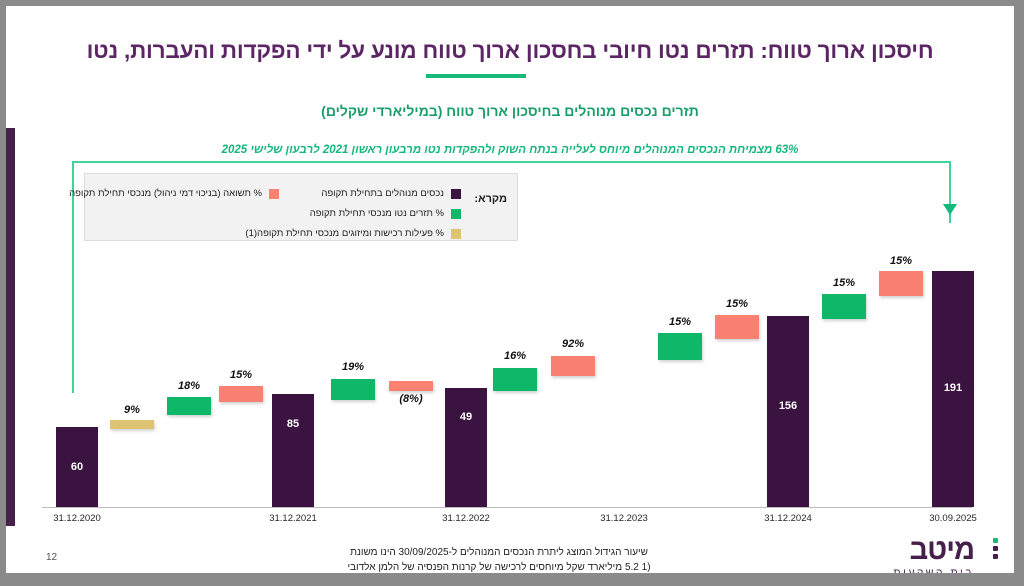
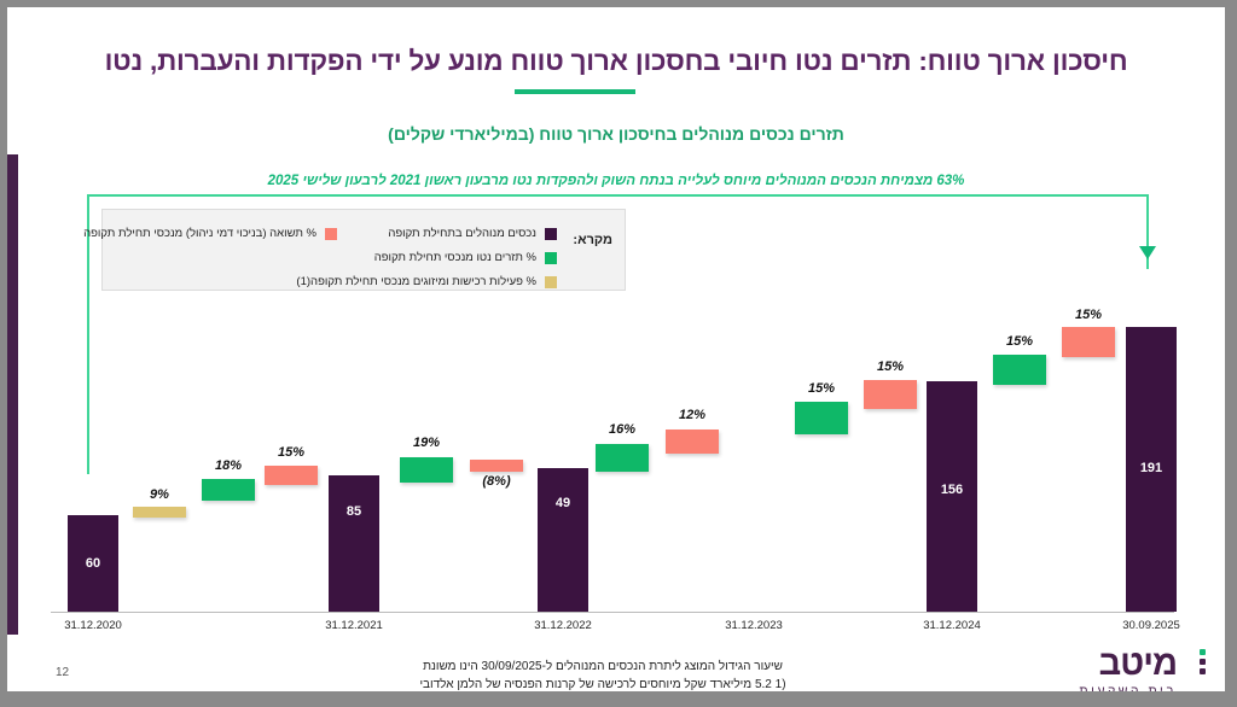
  חיסכון ארוך טווח: תזרים נטו חיובי בחסכון ארוך טווח מונע על ידי הפקדות והעברות, נטו
  תזרים נכסים מנוהלים בחיסכון ארוך טווח (במיליארדי שקלים)
  63% מצמיחת הנכסים המנוהלים מיוחס לעלייה בנתח השוק ולהפקדות נטו מרבעון ראשון 2021 לרבעון שלישי 2025
  מקרא:
  נכסים מנוהלים בתחילת תקופה
  % תזרים נטו מנכסי תחילת תקופה
  % פעילות רכישות ומיזוגים מנכסי תחילת תקופה(1)
  % תשואה (בניכוי דמי ניהול) מנכסי תחילת תקופה
  60
  85
  49
  156
  191
  9%
  18%
  15%
  19%
  (8%)
  16%
- 92%
+ 12%
  15%
  15%
  15%
  15%
  31.12.2020
  31.12.2021
  31.12.2022
  31.12.2023
  31.12.2024
  30.09.2025
  שיעור הגידול המוצג ליתרת הנכסים המנוהלים ל-30/09/2025 הינו משונת
  (1 5.2 מיליארד שקל מיוחסים לרכישה של קרנות הפנסיה של הלמן אלדובי
  12
  מיטב
